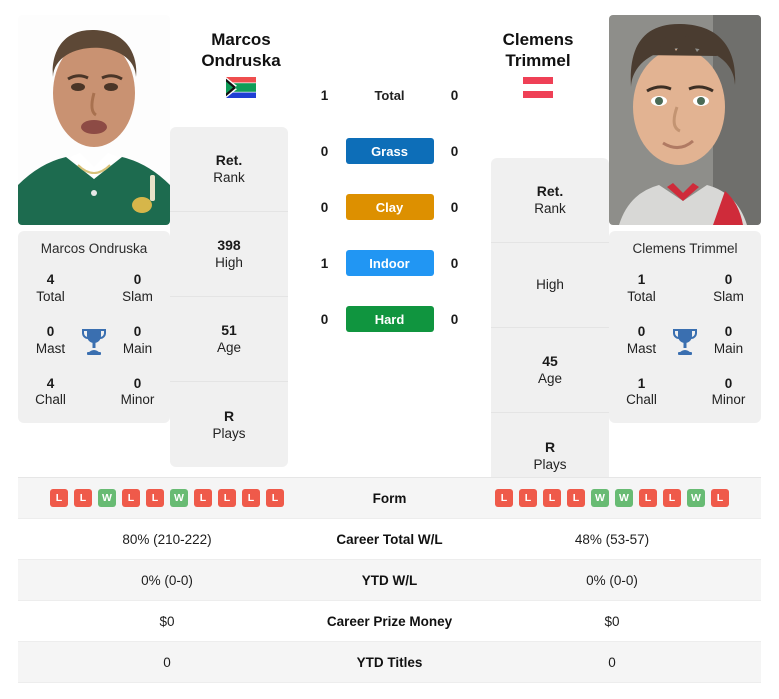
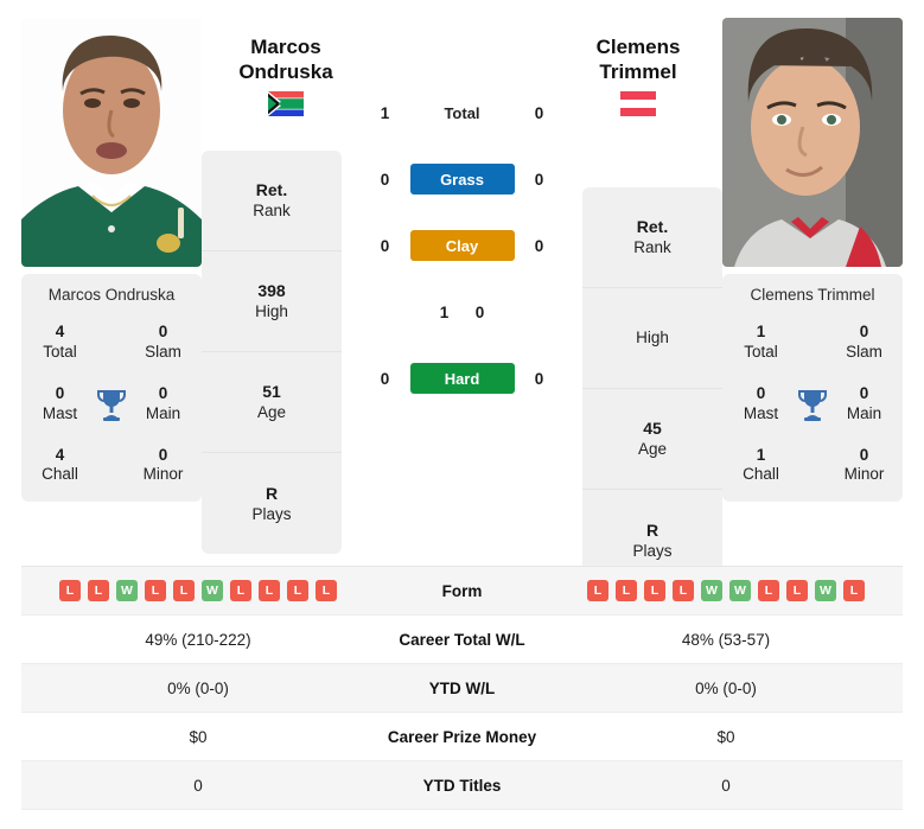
  Marcos
  Ondruska
  Clemens
  Trimmel
  Marcos Ondruska
  4
  Total
  0
  Slam
  0
  Mast
  0
  Main
  4
  Chall
  0
  Minor
  Ret.
  Rank
  398
  High
  51
  Age
  R
  Plays
  1
  Total
  0
  0
  Grass
  0
  0
  Clay
  0
  1
- Indoor
  0
  0
  Hard
  0
  Ret.
  Rank
  High
  45
  Age
  R
  Plays
  Clemens Trimmel
  1
  Total
  0
  Slam
  0
  Mast
  0
  Main
  1
  Chall
  0
  Minor
  L L W L L W L L L L	Form	L L L L W W L L W L
- 80% (210-222)	Career Total W/L	48% (53-57)
+ 49% (210-222)	Career Total W/L	48% (53-57)
  0% (0-0)	YTD W/L	0% (0-0)
  $0	Career Prize Money	$0
  0	YTD Titles	0
